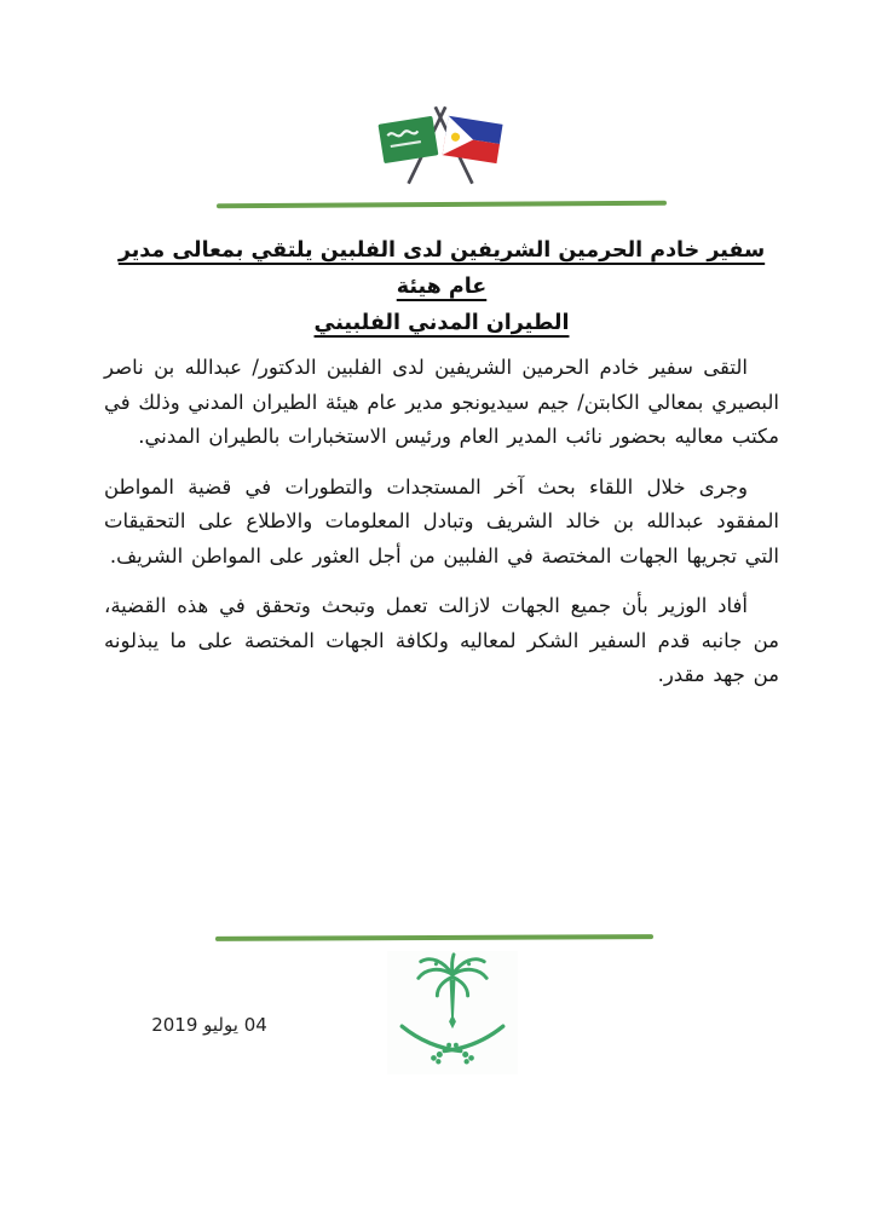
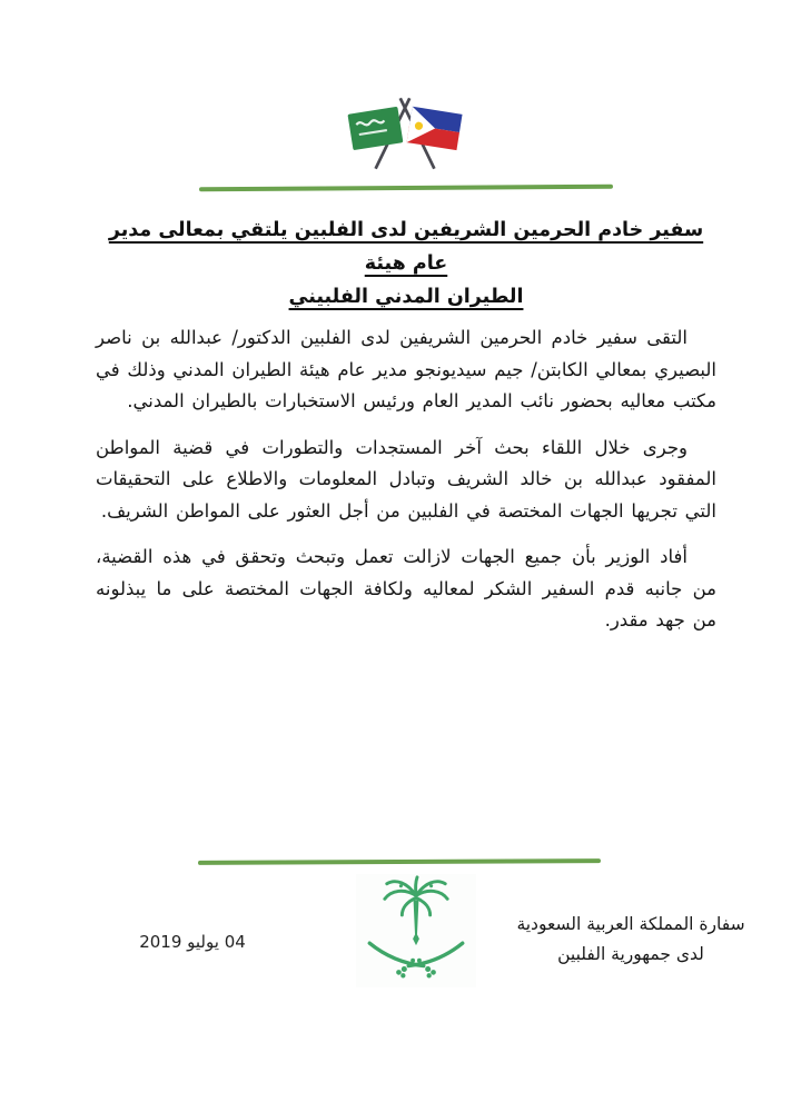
  سفير خادم الحرمين الشريفين لدى الفلبين يلتقي بمعالى مدير عام هيئة
  الطيران المدني الفلبيني
  التقى سفير خادم الحرمين الشريفين لدى الفلبين الدكتور/ عبدالله بن ناصر البصيري بمعالي الكابتن/ جيم سيديونجو مدير عام هيئة الطيران المدني وذلك في مكتب معاليه بحضور نائب المدير العام ورئيس الاستخبارات بالطيران المدني.
  وجرى خلال اللقاء بحث آخر المستجدات والتطورات في قضية المواطن المفقود عبدالله بن خالد الشريف وتبادل المعلومات والاطلاع على التحقيقات التي تجريها الجهات المختصة في الفلبين من أجل العثور على المواطن الشريف.
  أفاد الوزير بأن جميع الجهات لازالت تعمل وتبحث وتحقق في هذه القضية، من جانبه قدم السفير الشكر لمعاليه ولكافة الجهات المختصة على ما يبذلونه من جهد مقدر.
  04 يوليو 2019
+ سفارة المملكة العربية السعودية
+ لدى جمهورية الفلبين
